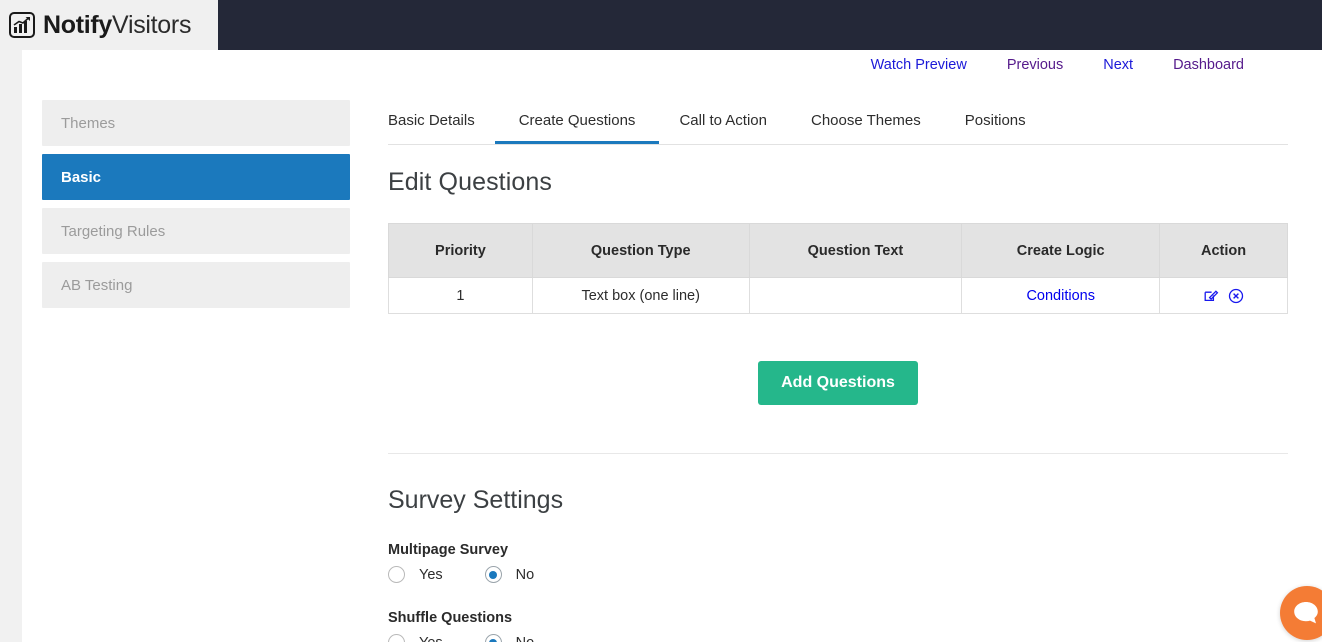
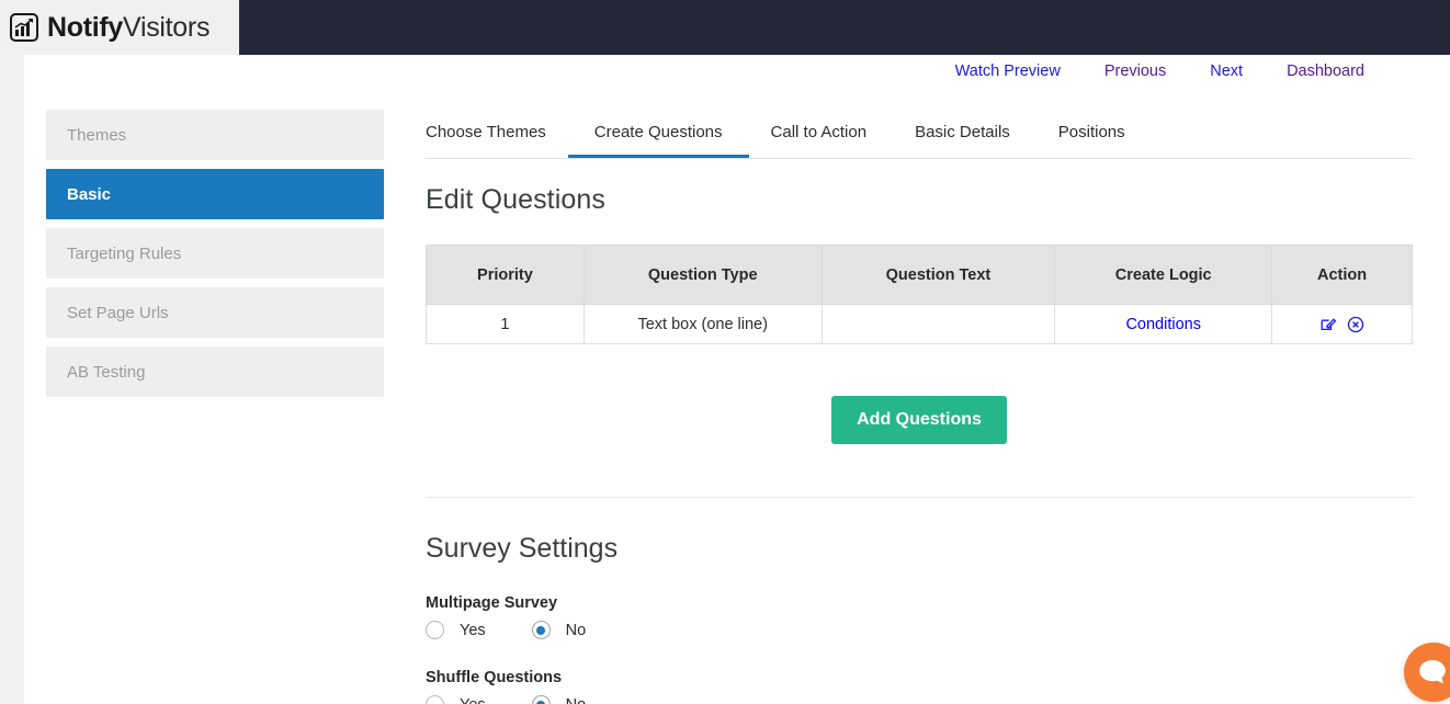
  NotifyVisitors
  Watch Preview
  Previous
  Next
  Dashboard
  Themes
  Basic
  Targeting Rules
+ Set Page Urls
  AB Testing
- Basic Details
+ Choose Themes
  Create Questions
  Call to Action
- Choose Themes
+ Basic Details
  Positions
  Edit Questions
  Priority	Question Type	Question Text	Create Logic	Action
  1	Text box (one line)		Conditions
  Add Questions
  Survey Settings
  Multipage Survey
  Yes
  No
  Shuffle Questions
